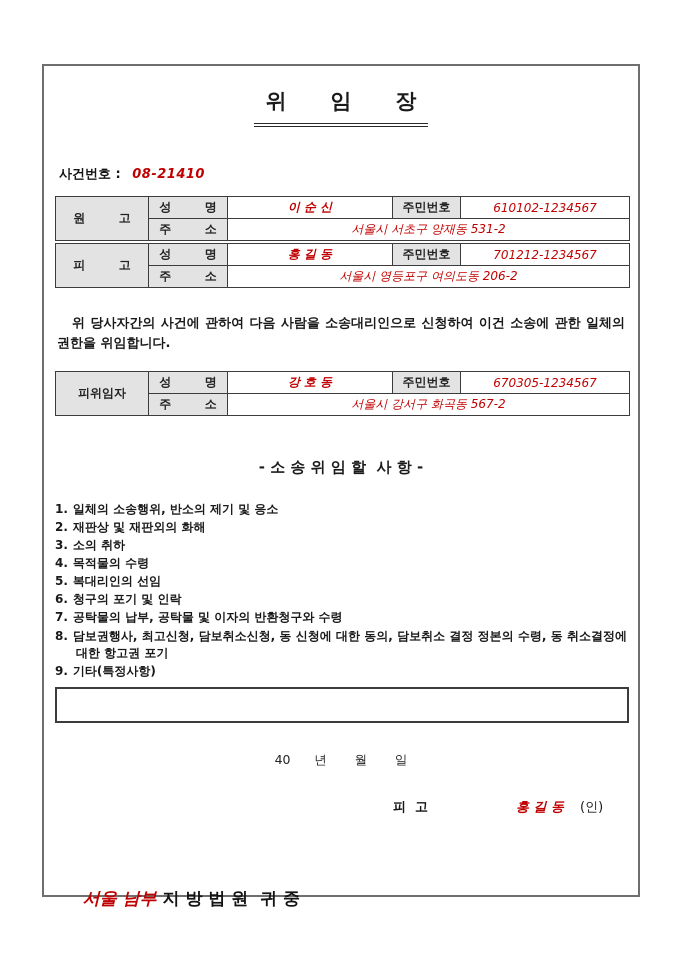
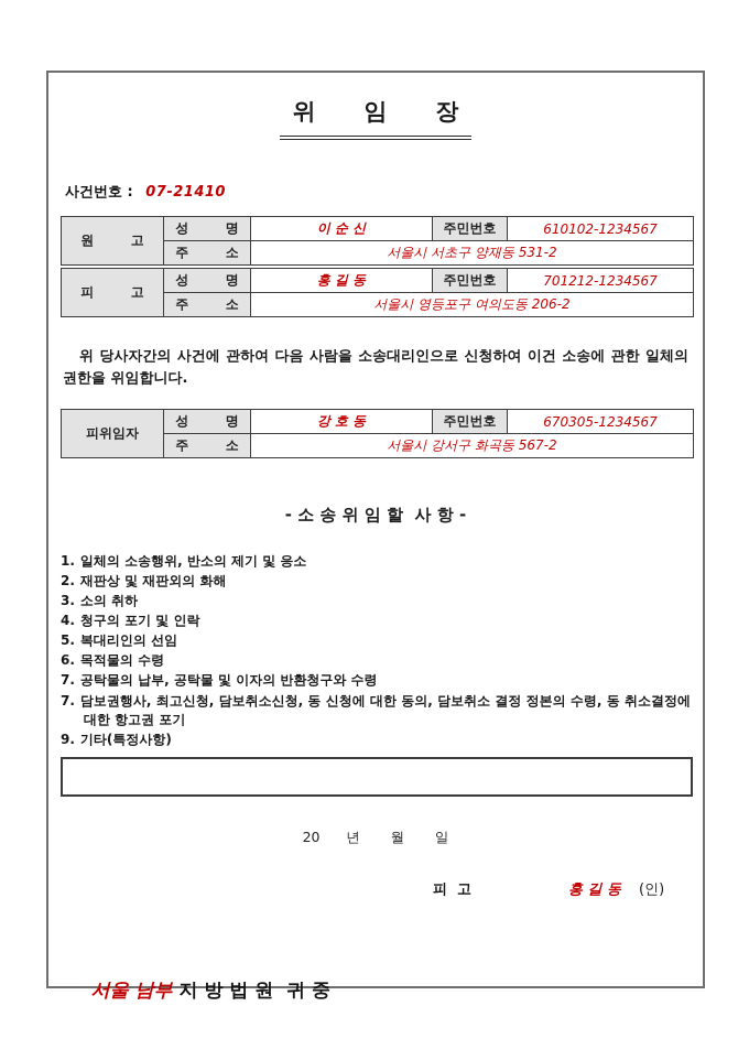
  위 임 장
- 사건번호 : 08-21410
+ 사건번호 : 07-21410
  원 고	성 명	이 순 신	주민번호	610102-1234567
  주 소	서울시 서초구 양재동 531-2
  피 고	성 명	홍 길 동	주민번호	701212-1234567
  주 소	서울시 영등포구 여의도동 206-2
  위 당사자간의 사건에 관하여 다음 사람을 소송대리인으로 신청하여 이건 소송에 관한 일체의 권한을 위임합니다.
  피위임자	성 명	강 호 동	주민번호	670305-1234567
  주 소	서울시 강서구 화곡동 567-2
  - 소 송 위 임 할 사 항 -
  1. 일체의 소송행위, 반소의 제기 및 응소
  2. 재판상 및 재판외의 화해
  3. 소의 취하
- 4. 목적물의 수령
+ 4. 청구의 포기 및 인락
  5. 복대리인의 선임
- 6. 청구의 포기 및 인락
+ 6. 목적물의 수령
  7. 공탁물의 납부, 공탁물 및 이자의 반환청구와 수령
- 8. 담보권행사, 최고신청, 담보취소신청, 동 신청에 대한 동의, 담보취소 결정 정본의 수령, 동 취소결정에 대한 항고권 포기
+ 7. 담보권행사, 최고신청, 담보취소신청, 동 신청에 대한 동의, 담보취소 결정 정본의 수령, 동 취소결정에 대한 항고권 포기
  9. 기타(특정사항)
- 40 년 월 일
+ 20 년 월 일
  피 고
  홍 길 동
  (인)
  서울 남부 지 방 법 원 귀 중
